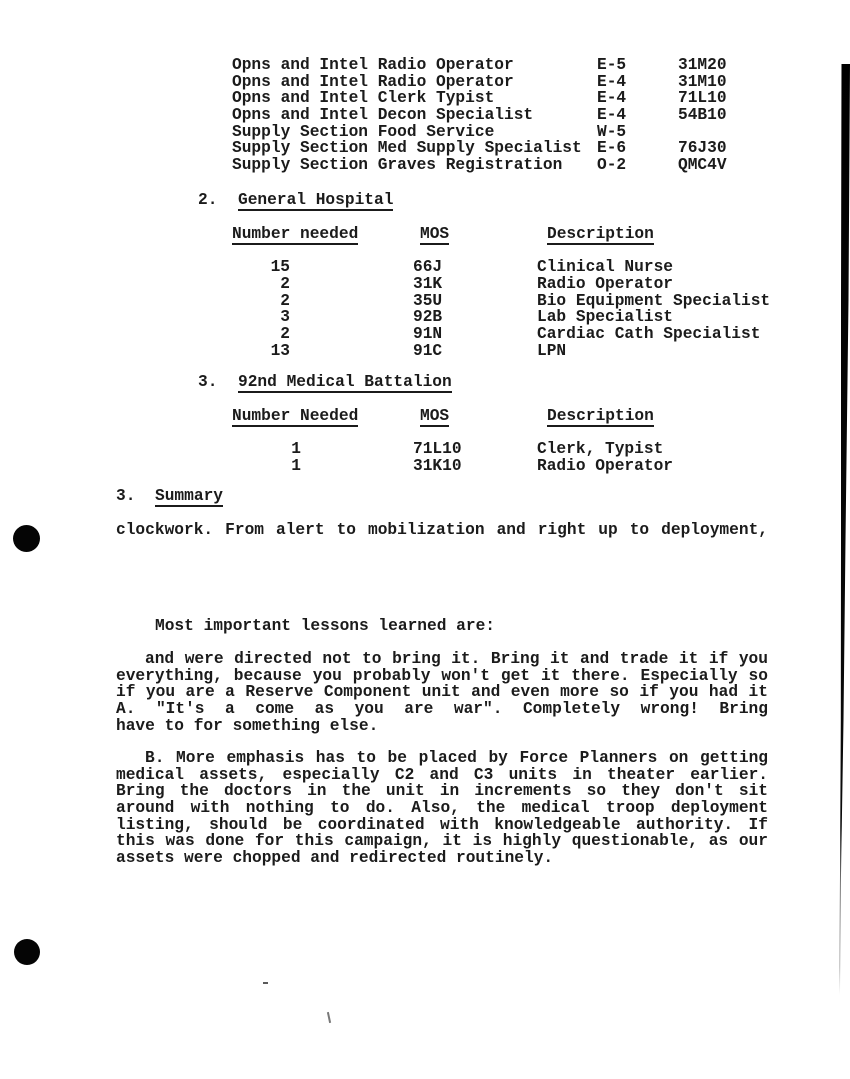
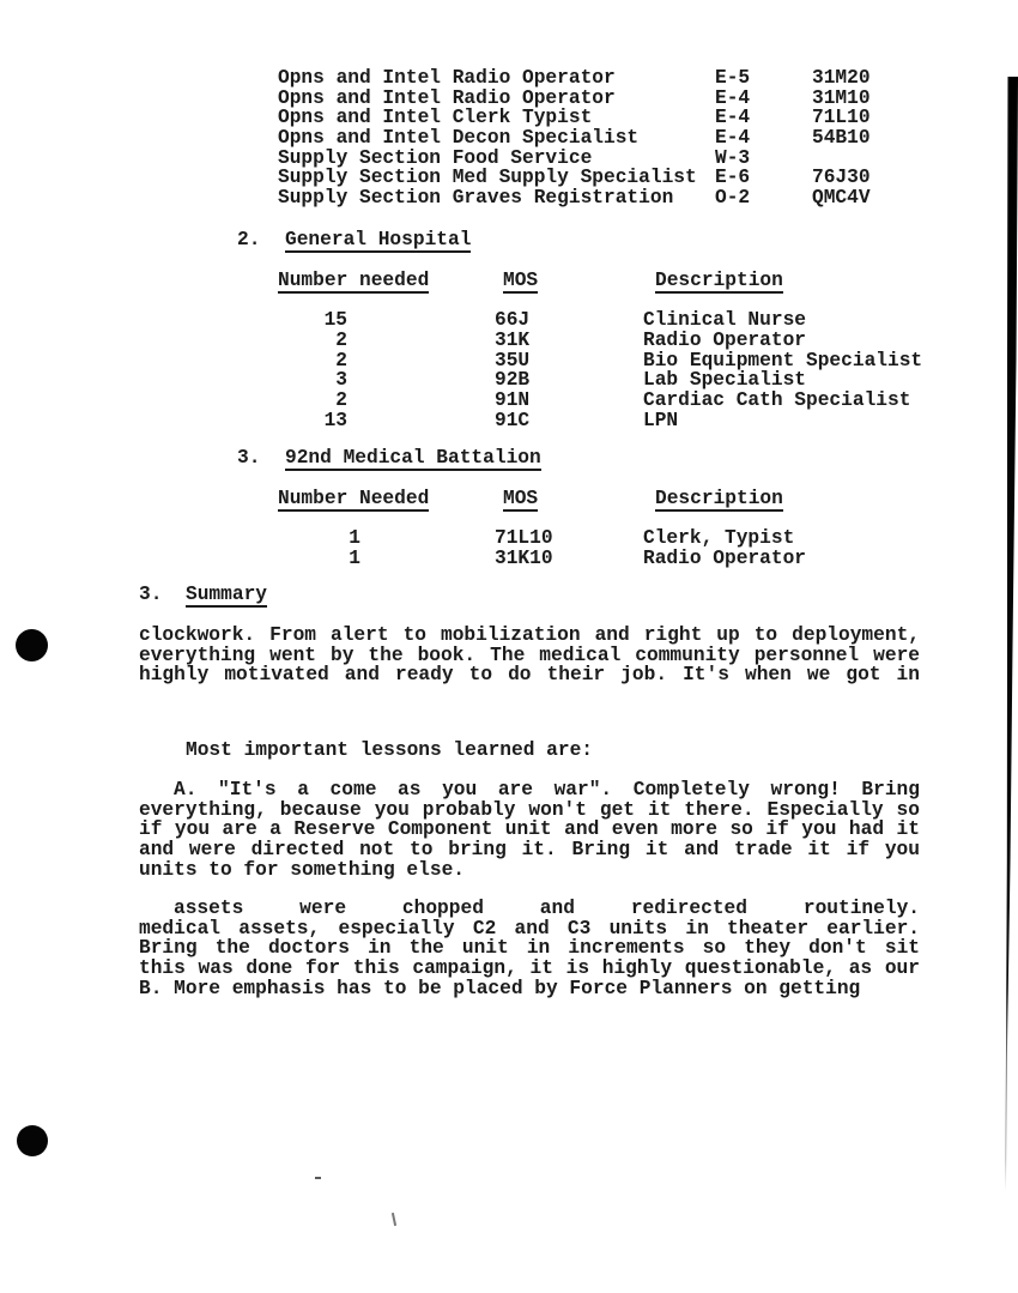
  Opns and Intel Radio Operator
  E-5
  31M20
  Opns and Intel Radio Operator
  E-4
  31M10
  Opns and Intel Clerk Typist
  E-4
  71L10
  Opns and Intel Decon Specialist
  E-4
  54B10
  Supply Section Food Service
- W-5
+ W-3
  Supply Section Med Supply Specialist
  E-6
  76J30
  Supply Section Graves Registration
  O-2
  QMC4V
  2.
  General Hospital
  Number needed
  MOS
  Description
  15
  66J
  Clinical Nurse
  2
  31K
  Radio Operator
  2
  35U
  Bio Equipment Specialist
  3
  92B
  Lab Specialist
  2
  91N
  Cardiac Cath Specialist
  13
  91C
  LPN
  3.
  92nd Medical Battalion
  Number Needed
  MOS
  Description
  1
  71L10
  Clerk, Typist
  1
  31K10
  Radio Operator
  3.
  Summary
  clockwork. From alert to mobilization and right up to deployment,
+ everything went by the book. The medical community personnel were
+ highly motivated and ready to do their job. It's when we got in
  Most important lessons learned are:
- and were directed not to bring it. Bring it and trade it if you
+ A. "It's a come as you are war". Completely wrong! Bring
  everything, because you probably won't get it there. Especially so
  if you are a Reserve Component unit and even more so if you had it
- A. "It's a come as you are war". Completely wrong! Bring
+ and were directed not to bring it. Bring it and trade it if you
- have to for something else.
+ units to for something else.
- B. More emphasis has to be placed by Force Planners on getting
+ assets were chopped and redirected routinely.
  medical assets, especially C2 and C3 units in theater earlier.
  Bring the doctors in the unit in increments so they don't sit
- around with nothing to do. Also, the medical troop deployment
- listing, should be coordinated with knowledgeable authority. If
  this was done for this campaign, it is highly questionable, as our
- assets were chopped and redirected routinely.
+ B. More emphasis has to be placed by Force Planners on getting
